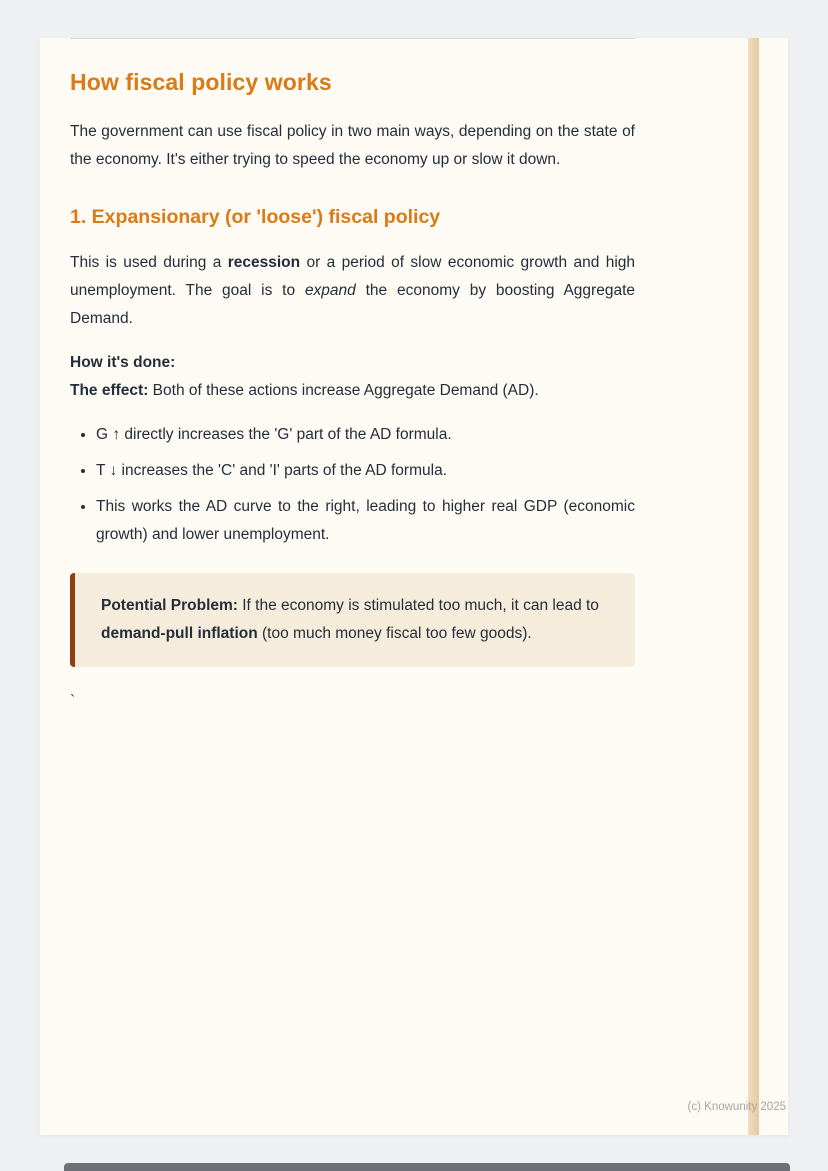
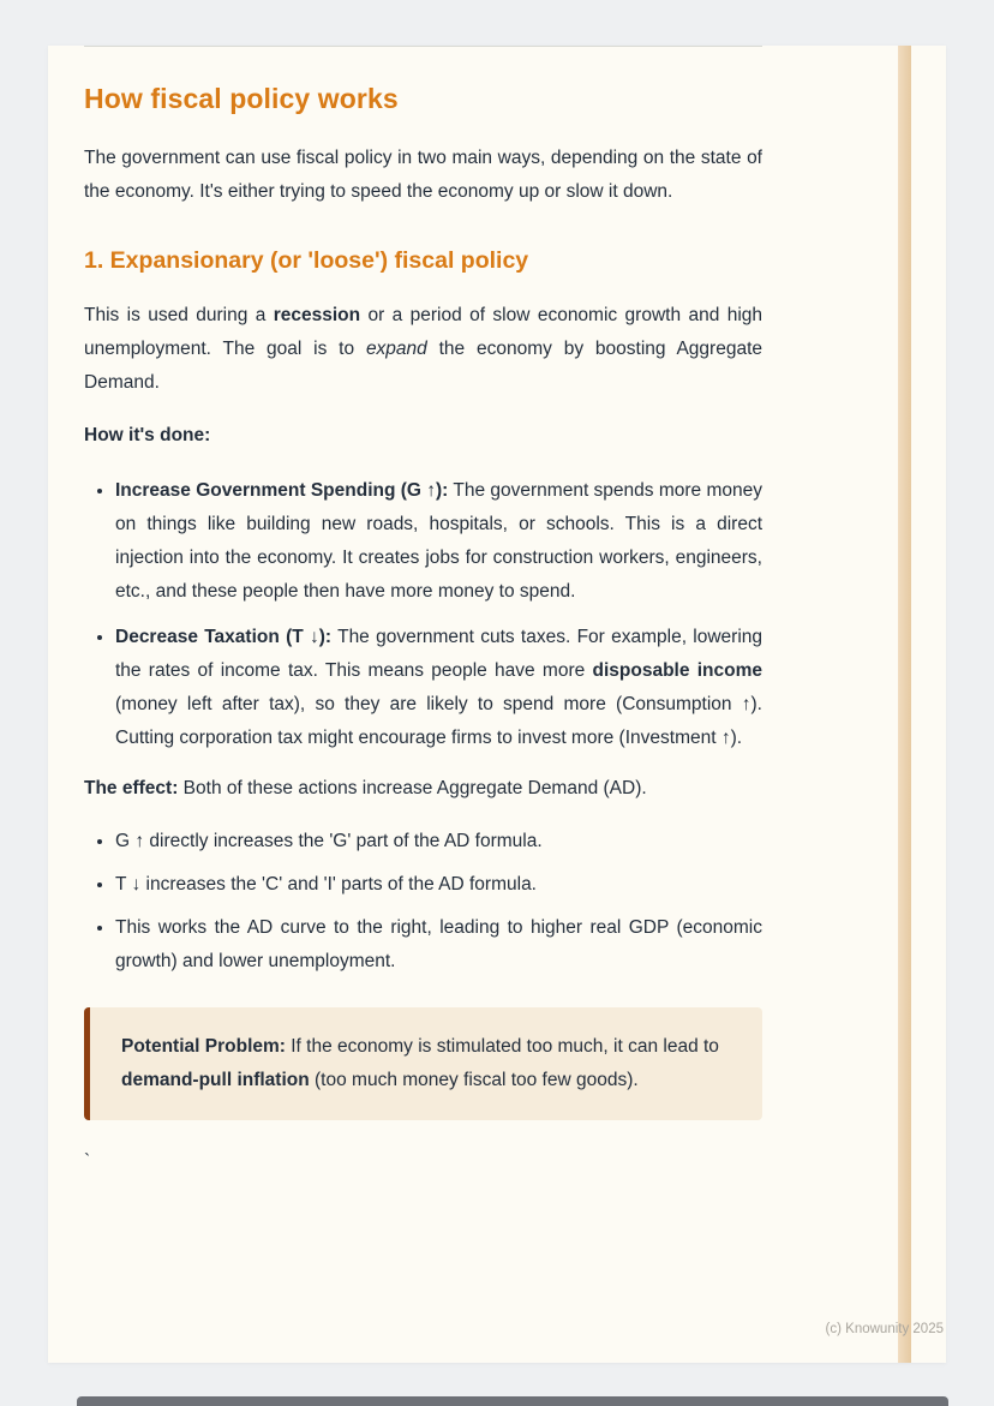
  How fiscal policy works
  The government can use fiscal policy in two main ways, depending on the state of the economy. It's either trying to speed the economy up or slow it down.
  1. Expansionary (or 'loose') fiscal policy
  This is used during a recession or a period of slow economic growth and high unemployment. The goal is to expand the economy by boosting Aggregate Demand.
  How it's done:
+ Increase Government Spending (G ↑): The government spends more money on things like building new roads, hospitals, or schools. This is a direct injection into the economy. It creates jobs for construction workers, engineers, etc., and these people then have more money to spend.
+ Decrease Taxation (T ↓): The government cuts taxes. For example, lowering the rates of income tax. This means people have more disposable income (money left after tax), so they are likely to spend more (Consumption ↑). Cutting corporation tax might encourage firms to invest more (Investment ↑).
  The effect: Both of these actions increase Aggregate Demand (AD).
  G ↑ directly increases the 'G' part of the AD formula.
  T ↓ increases the 'C' and 'I' parts of the AD formula.
  This works the AD curve to the right, leading to higher real GDP (economic growth) and lower unemployment.
  Potential Problem: If the economy is stimulated too much, it can lead to demand-pull inflation (too much money fiscal too few goods).
  `
  (c) Knowunity 2025
